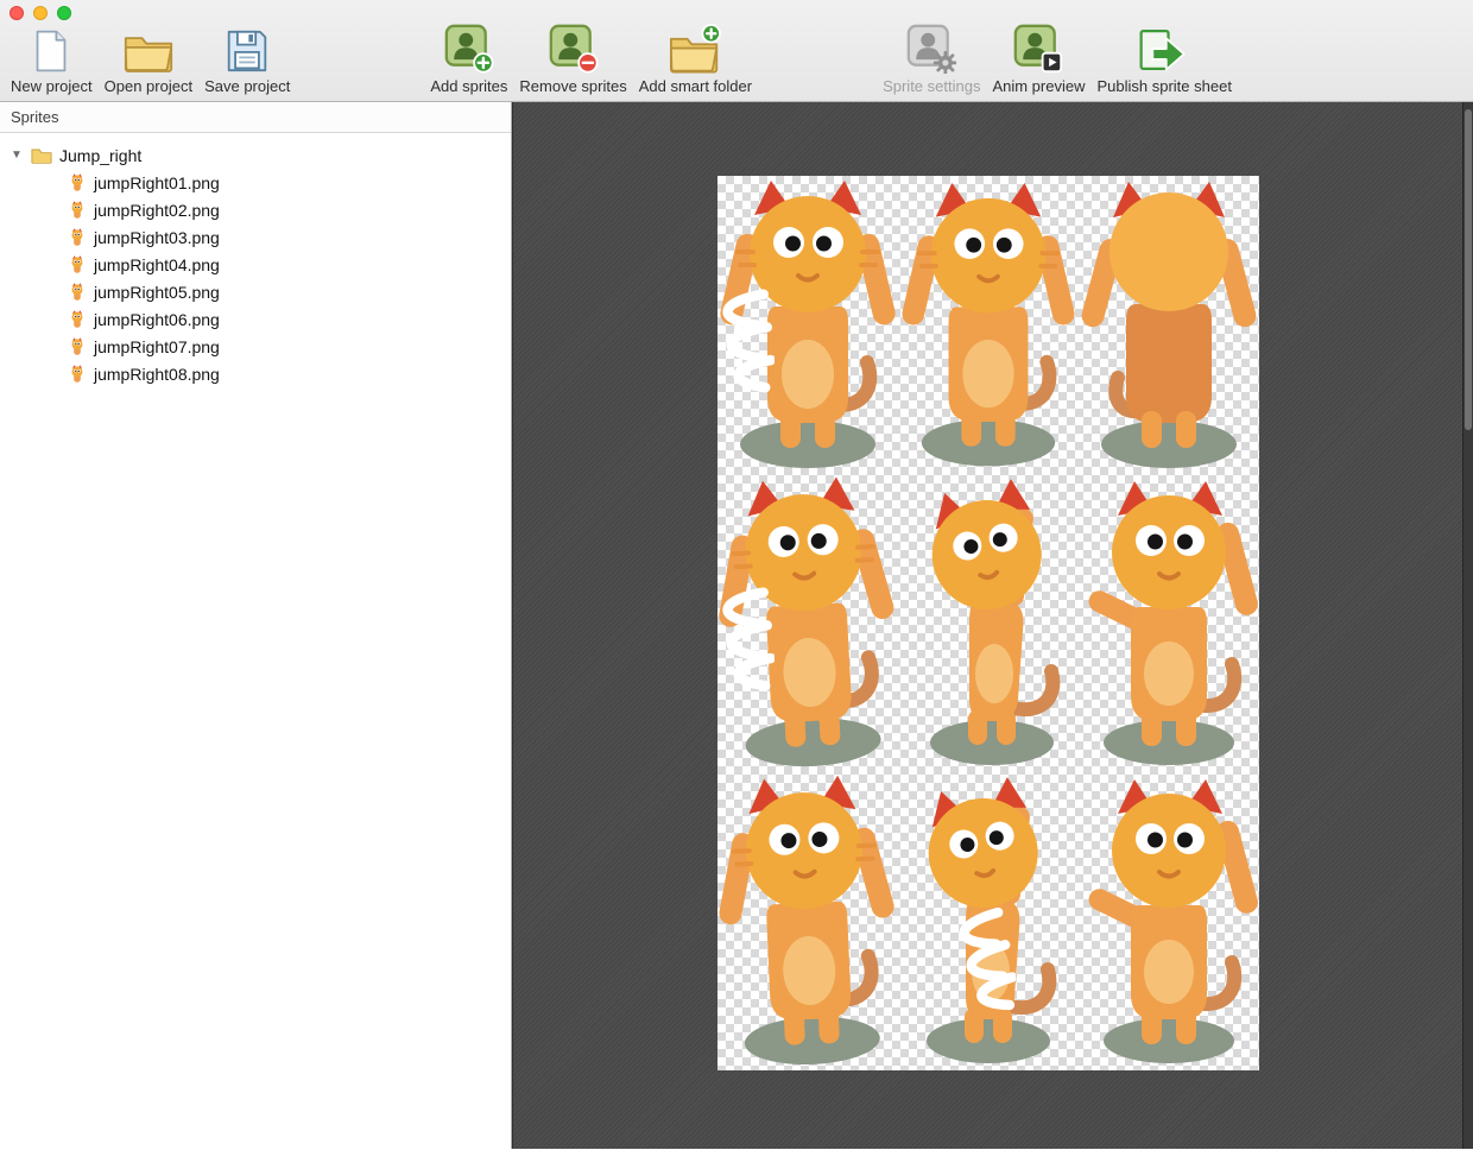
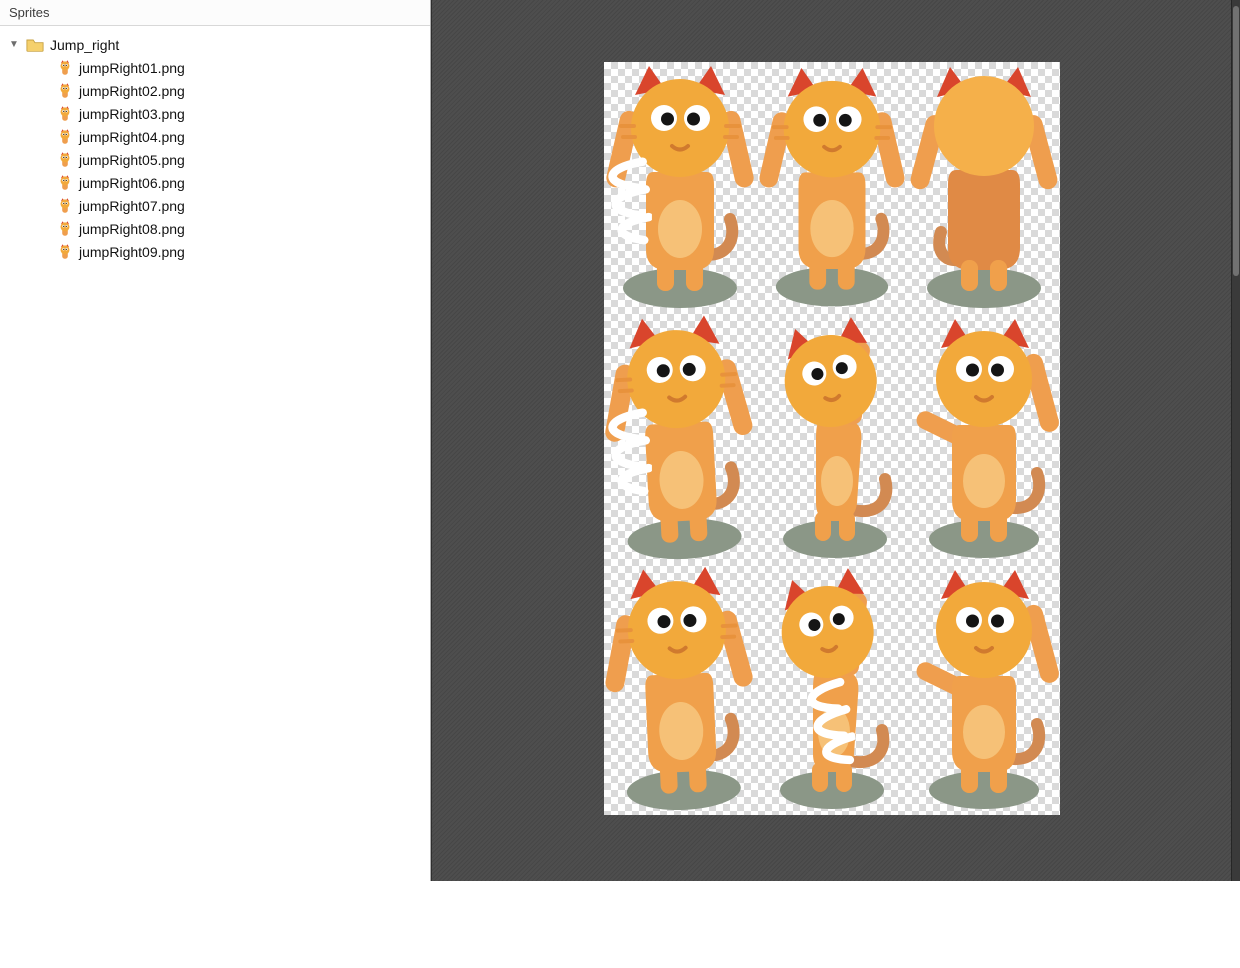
- New project
- Open project
- Save project
- Add sprites
- Remove sprites
- Add smart folder
- Sprite settings
- Anim preview
- Publish sprite sheet
  Sprites
  ▼
  Jump_right
  jumpRight01.png
  jumpRight02.png
  jumpRight03.png
  jumpRight04.png
  jumpRight05.png
  jumpRight06.png
  jumpRight07.png
  jumpRight08.png
+ jumpRight09.png
